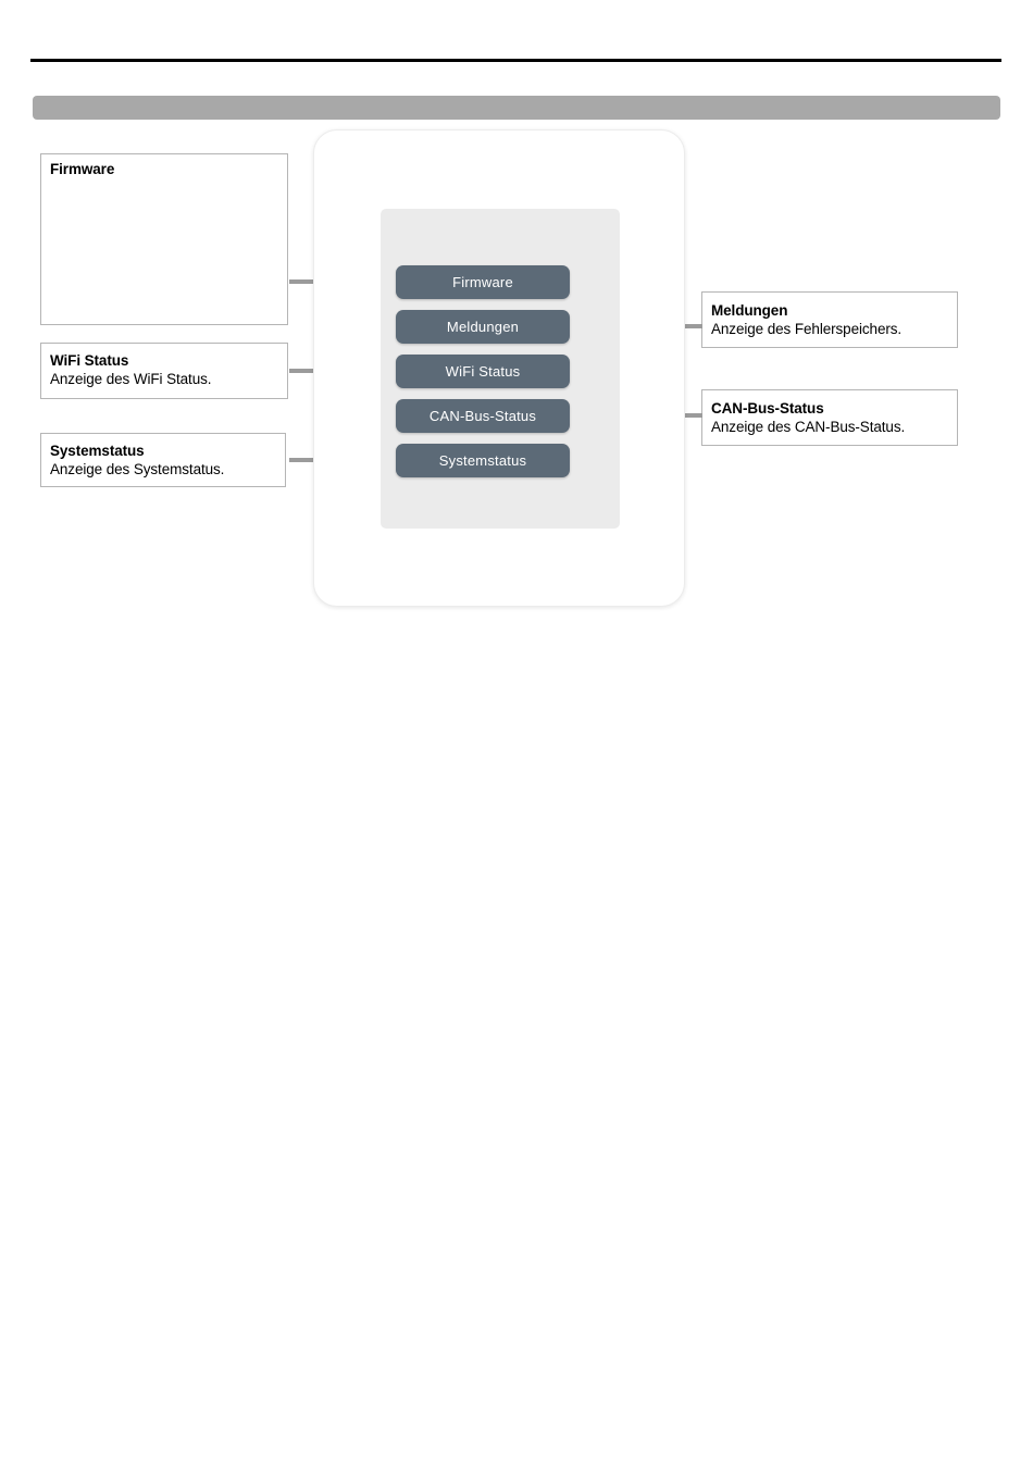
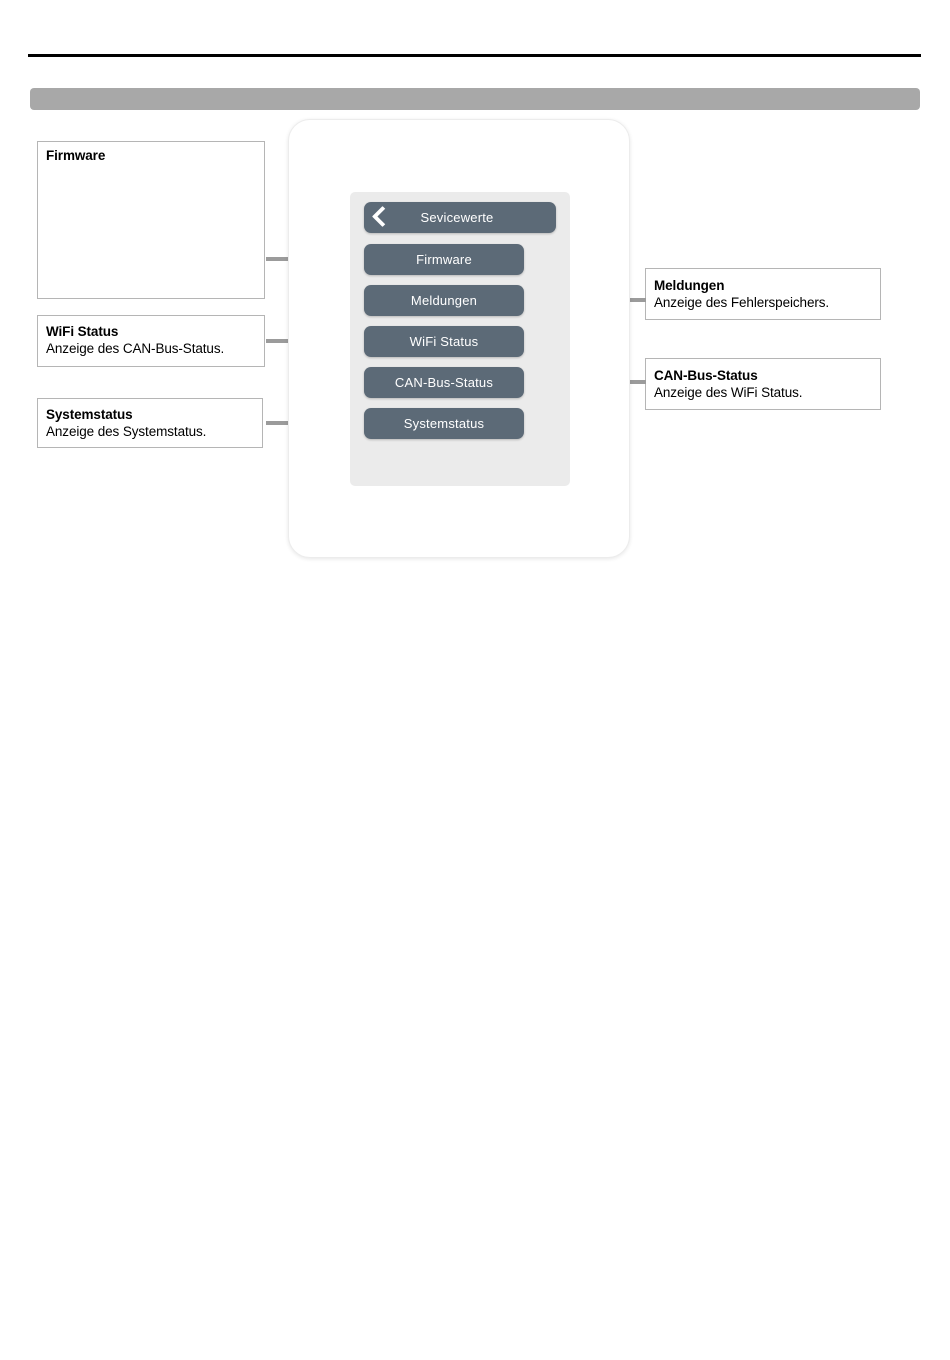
  Firmware
  WiFi Status
- Anzeige des WiFi Status.
+ Anzeige des CAN-Bus-Status.
  Systemstatus
  Anzeige des Systemstatus.
  Meldungen
  Anzeige des Fehlerspeichers.
  CAN-Bus-Status
- Anzeige des CAN-Bus-Status.
+ Anzeige des WiFi Status.
+ Sevicewerte
  Firmware
  Meldungen
  WiFi Status
  CAN-Bus-Status
  Systemstatus
